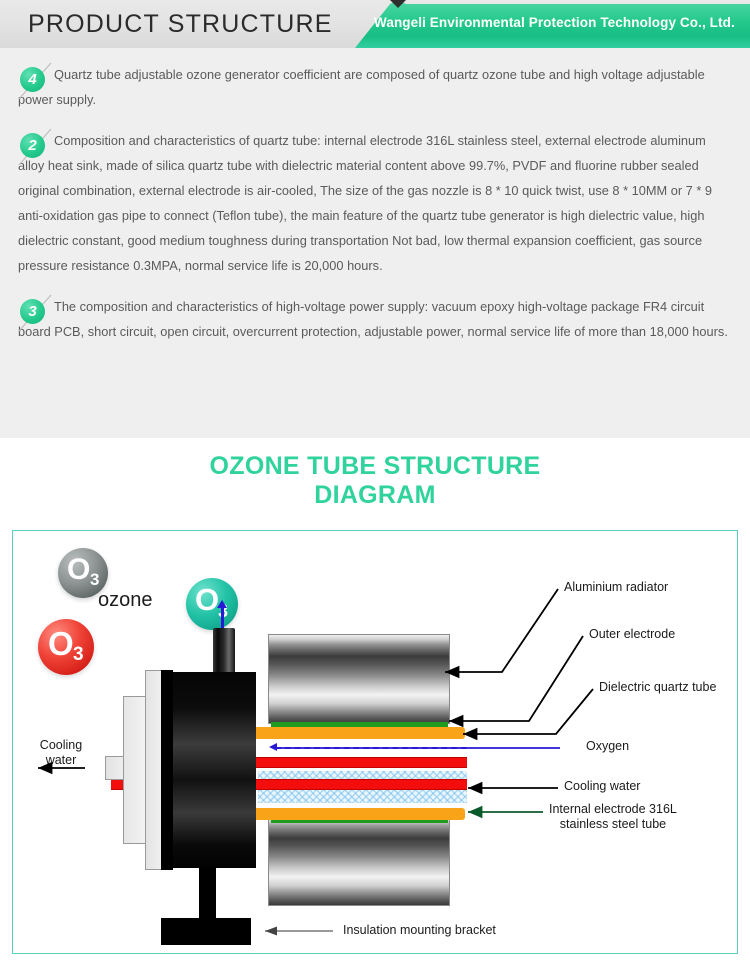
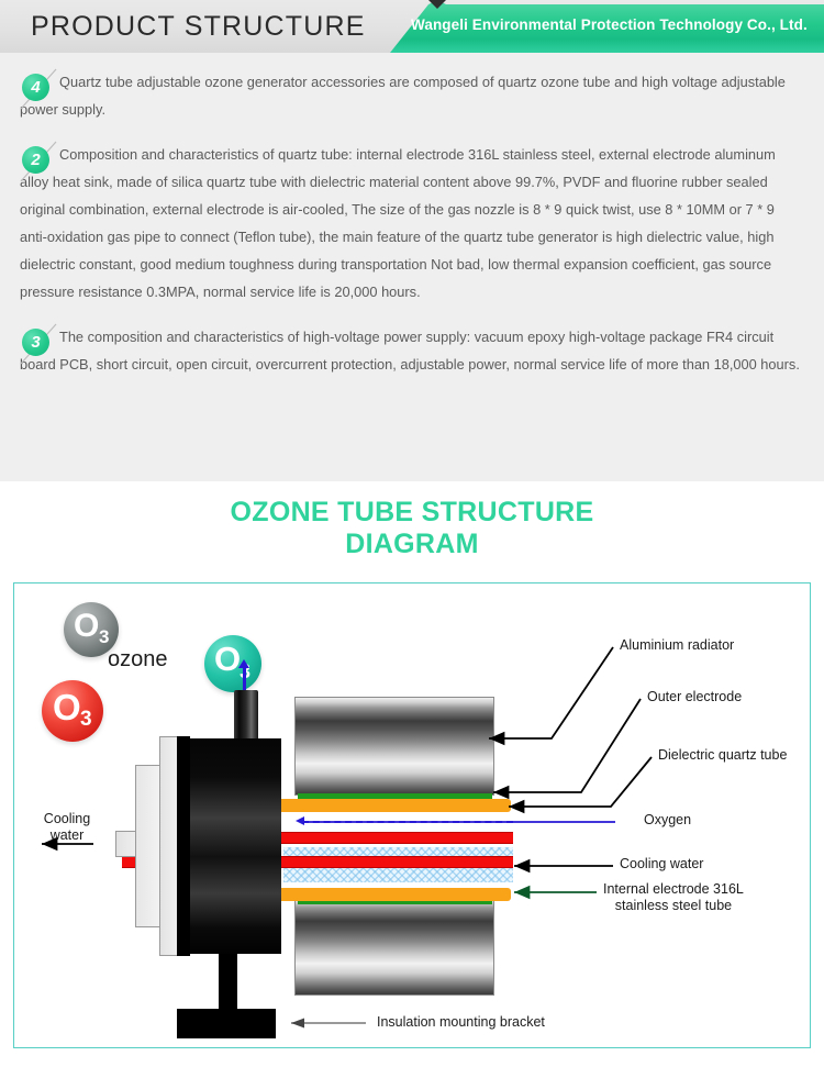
  PRODUCT STRUCTURE
  Wangeli Environmental Protection Technology Co., Ltd.
  4
- Quartz tube adjustable ozone generator coefficient are composed of quartz ozone tube and high voltage adjustable power supply.
+ Quartz tube adjustable ozone generator accessories are composed of quartz ozone tube and high voltage adjustable power supply.
  2
- Composition and characteristics of quartz tube: internal electrode 316L stainless steel, external electrode aluminum alloy heat sink, made of silica quartz tube with dielectric material content above 99.7%, PVDF and fluorine rubber sealed original combination, external electrode is air-cooled, The size of the gas nozzle is 8 * 10 quick twist, use 8 * 10MM or 7 * 9 anti-oxidation gas pipe to connect (Teflon tube), the main feature of the quartz tube generator is high dielectric value, high dielectric constant, good medium toughness during transportation Not bad, low thermal expansion coefficient, gas source pressure resistance 0.3MPA, normal service life is 20,000 hours.
+ Composition and characteristics of quartz tube: internal electrode 316L stainless steel, external electrode aluminum alloy heat sink, made of silica quartz tube with dielectric material content above 99.7%, PVDF and fluorine rubber sealed original combination, external electrode is air-cooled, The size of the gas nozzle is 8 * 9 quick twist, use 8 * 10MM or 7 * 9 anti-oxidation gas pipe to connect (Teflon tube), the main feature of the quartz tube generator is high dielectric value, high dielectric constant, good medium toughness during transportation Not bad, low thermal expansion coefficient, gas source pressure resistance 0.3MPA, normal service life is 20,000 hours.
  3
  The composition and characteristics of high-voltage power supply: vacuum epoxy high-voltage package FR4 circuit board PCB, short circuit, open circuit, overcurrent protection, adjustable power, normal service life of more than 18,000 hours.
  OZONE TUBE STRUCTURE
  DIAGRAM
  O
  3
  O
  3
  O
  ozone
  Aluminium radiator
  Outer electrode
  Dielectric quartz tube
  Oxygen
  Cooling water
  Internal electrode 316L
  stainless steel tube
  Cooling
  water
  Insulation mounting bracket
